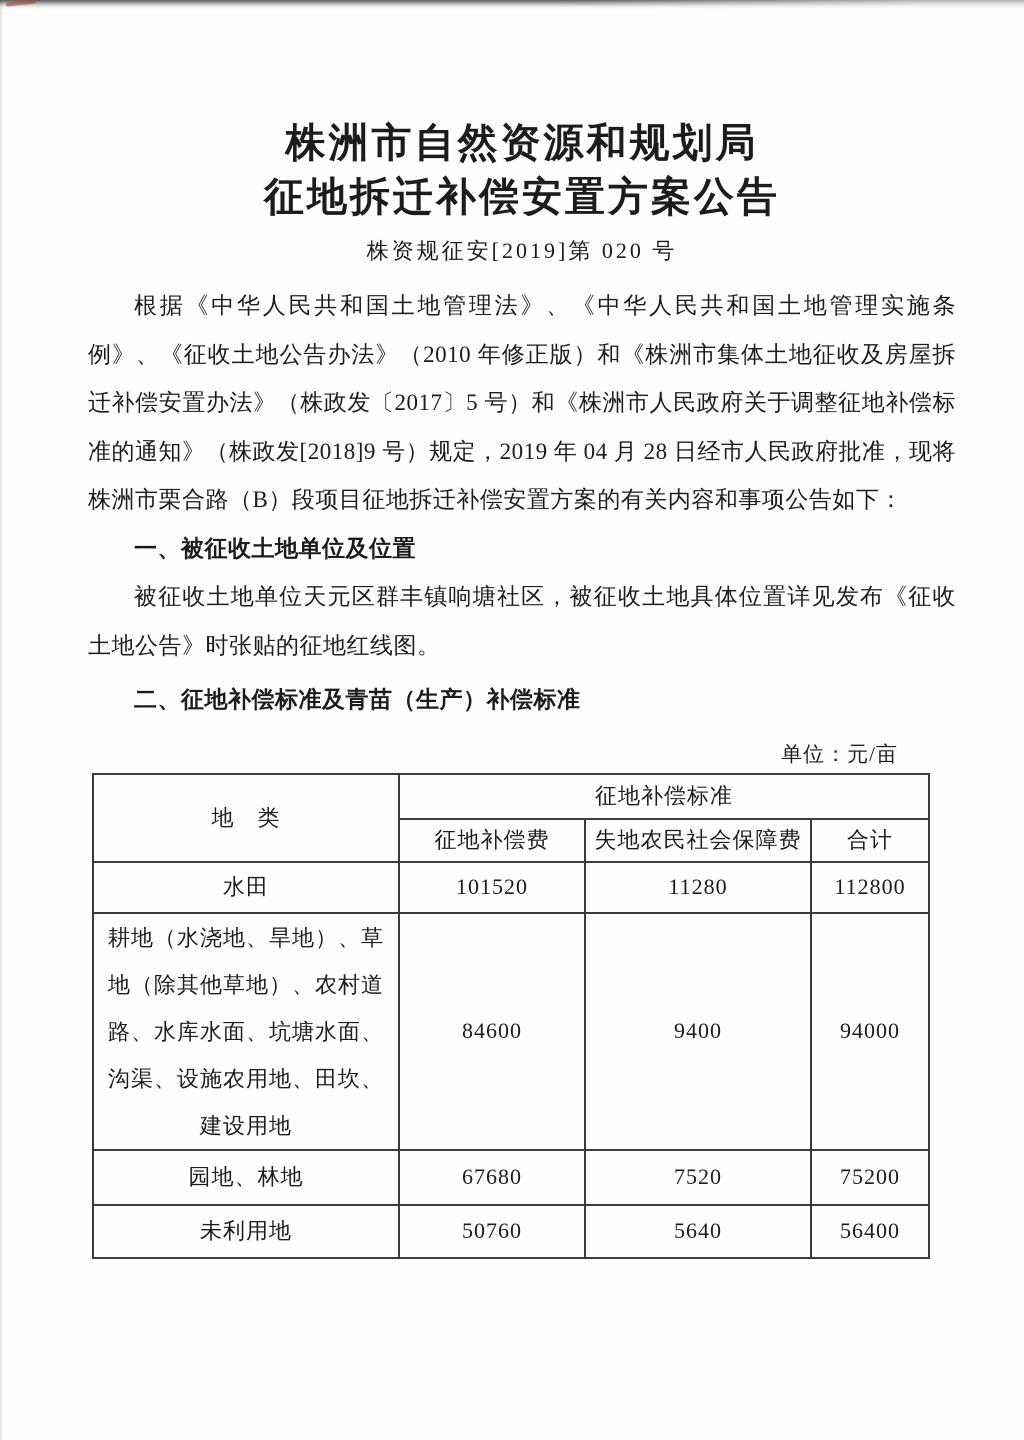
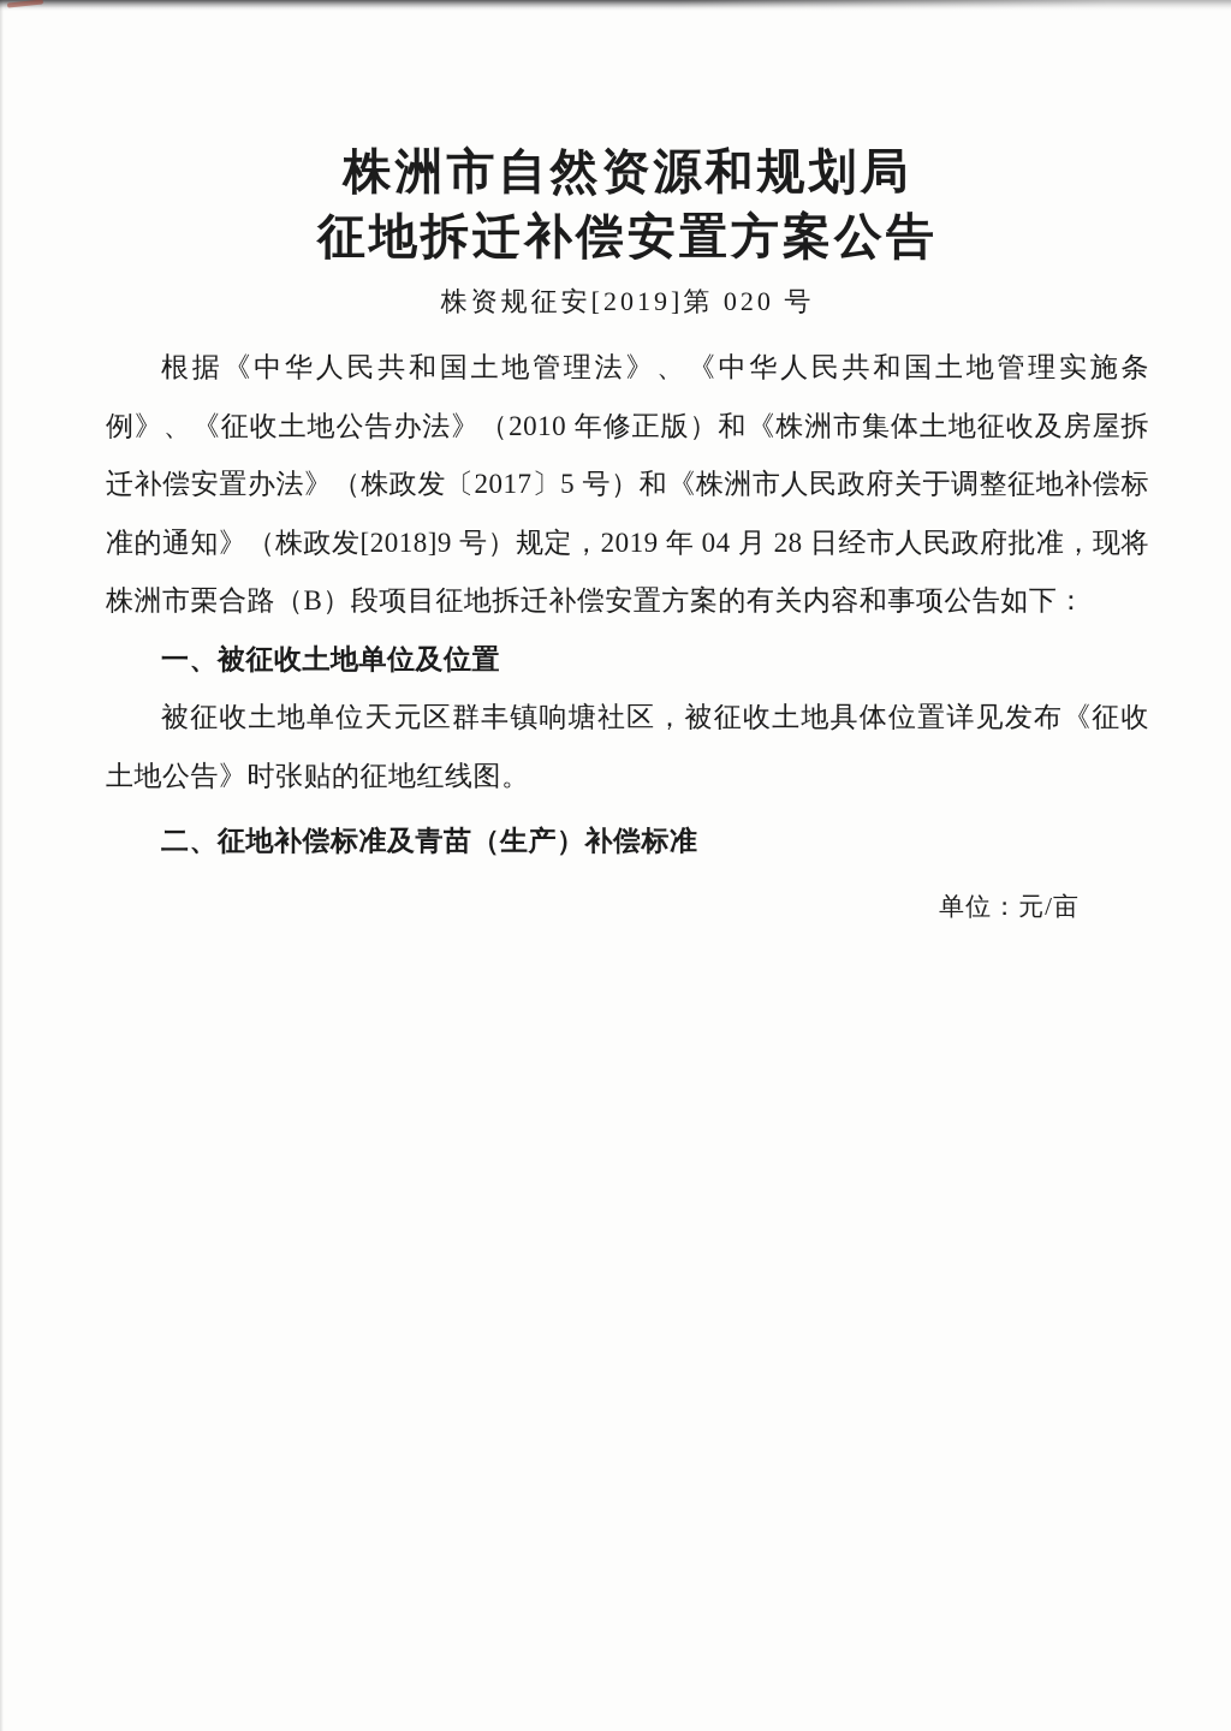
  株洲市自然资源和规划局
  征地拆迁补偿安置方案公告
  株资规征安[2019]第 020 号
  根据《中华人民共和国土地管理法》、《中华人民共和国土地管理实施条例》、《征收土地公告办法》（2010 年修正版）和《株洲市集体土地征收及房屋拆迁补偿安置办法》（株政发〔2017〕5 号）和《株洲市人民政府关于调整征地补偿标准的通知》（株政发[2018]9 号）规定，2019 年 04 月 28 日经市人民政府批准，现将株洲市栗合路（B）段项目征地拆迁补偿安置方案的有关内容和事项公告如下：
  一、被征收土地单位及位置
  被征收土地单位天元区群丰镇响塘社区，被征收土地具体位置详见发布《征收土地公告》时张贴的征地红线图。
  二、征地补偿标准及青苗（生产）补偿标准
  单位：元/亩
- 地 类	征地补偿标准
- 征地补偿费	失地农民社会保障费	合计
- 水田	101520	11280	112800
- 耕地（水浇地、旱地）、草地（除其他草地）、农村道路、水库水面、坑塘水面、沟渠、设施农用地、田坎、建设用地	84600	9400	94000
- 园地、林地	67680	7520	75200
- 未利用地	50760	5640	56400
